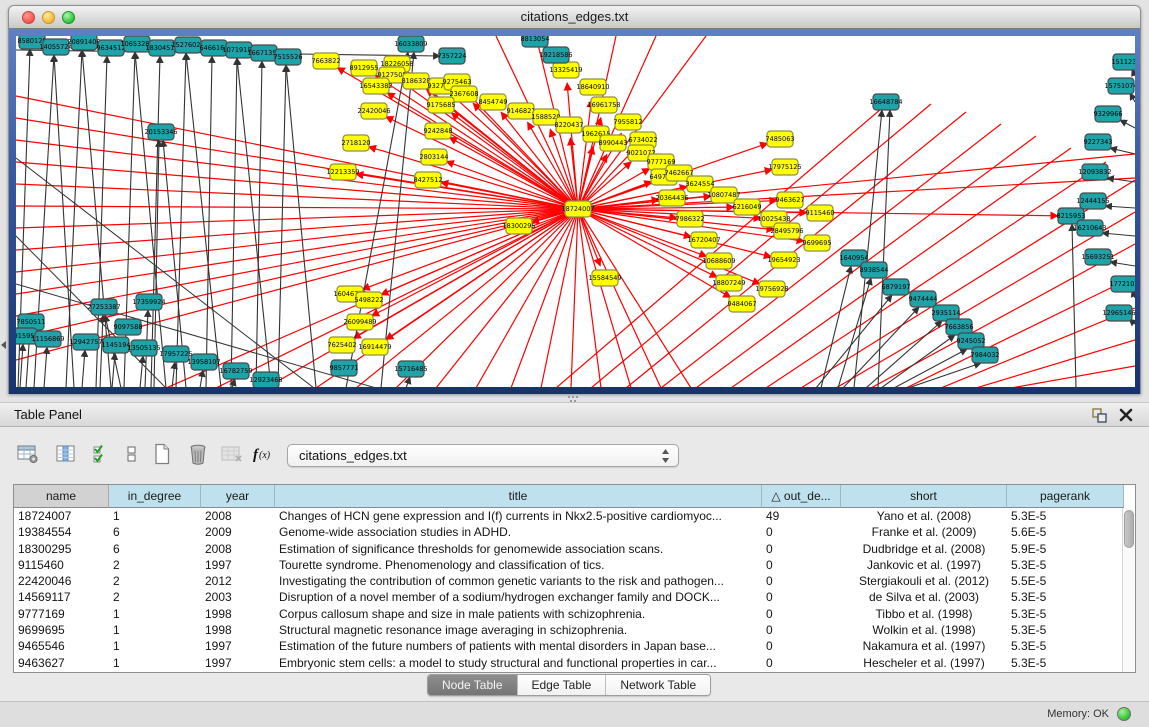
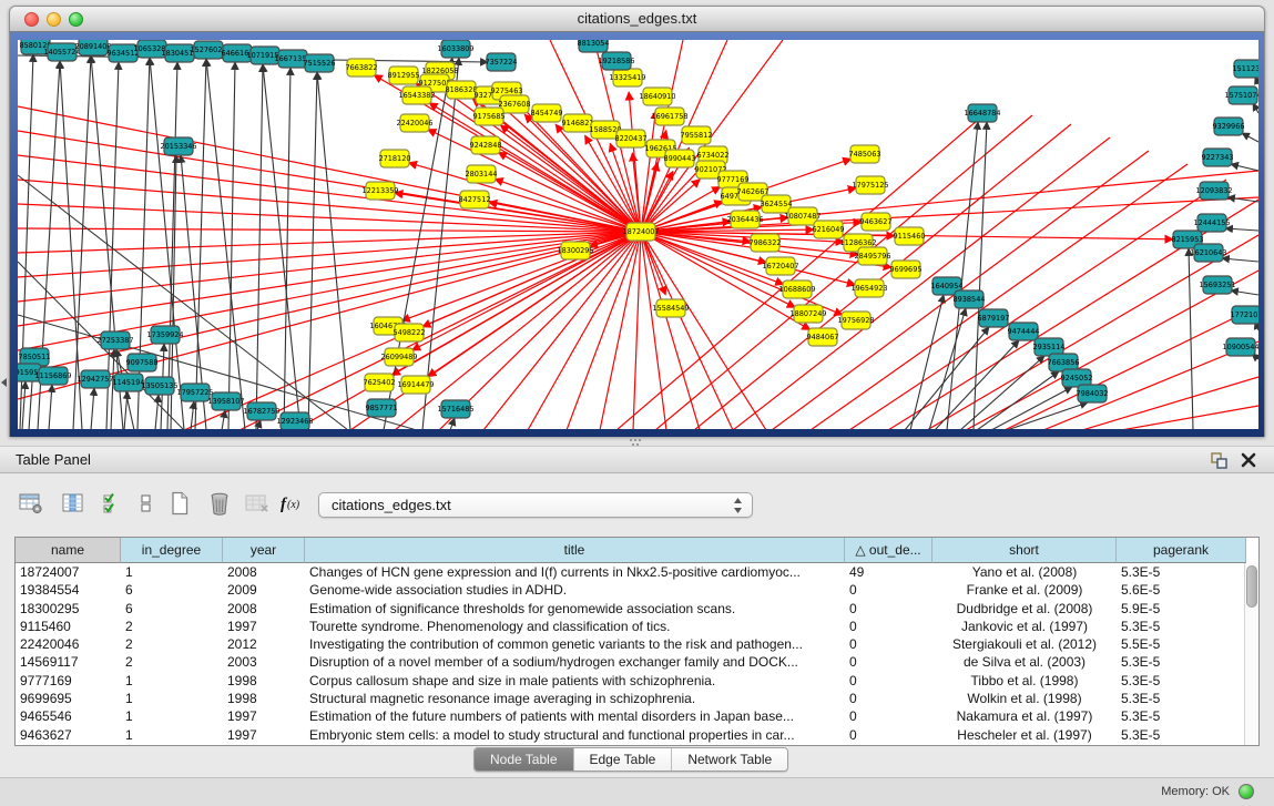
  citations_edges.txt
  18724007
  18300295
  7663822
  8912955
  18226058
  912750
  16543382
  818632
  9275463
  2367608
  9175685
  8454749
  914682
  158852
  22420046
  2718120
  2803144
  12213359
  8427512
  13325419
  18640910
  16961758
  1962615
  7955812
  8990443
  6734022
  9021072
  9777169
  7462667
  3624554
  20364436
  10807487
  7485063
  17975125
  9463627
  6216049
- 10025438
+ 11286362
  28495796
  9115460
  9699695
  7986322
  16720407
  10688609
  19654923
  15584549
  18807249
  19756928
  9484067
  5498222
  26099489
  7625402
  16914479
  858012
  1405572
  2089140
  963451
  1065328
  1830451
  1527602
  646616
  1071915
  1667135
  7515526
  20153346
  16033809
  7357224
  8813054
  19218586
  16648784
  1640954
  8938544
  151123
  1575107
  9329966
  9227343
  12093832
  12444155
  8215953
  16210643
  15693251
  177210
- 12965146
+ 10900544
  6879197
  9474444
  2935114
  7663856
  9245052
  7984032
  7850511
  91595
  11156869
  12942757
  27253387
  1145194
  13505135
  17359924
  9097588
  17957225
  13958107
  16782759
  12923468
  9857771
  15716485
  Table Panel
  f
  (x)
  citations_edges.txt
  name
  in_degree
  year
  title
  △ out_de...
  short
  pagerank
  18724007
  1
  2008
  Changes of HCN gene expression and I(f) currents in Nkx2.5-positive cardiomyoc...
  49
  Yano et al. (2008)
  5.3E-5
  19384554
  6
  2009
  Genome-wide association studies in ADHD.
  0
  Franke et al. (2009)
  5.6E-5
  18300295
  6
  2008
  Estimation of significance thresholds for genomewide association scans.
  0
  Dudbridge et al. (2008)
  5.9E-5
  9115460
  2
  1997
  Tourette syndrome. Phenomenology and classification of tics.
  0
  Jankovic et al. (1997)
  5.3E-5
  22420046
  2
  2012
  Investigating the contribution of common genetic variants to the risk and pathogen...
  0
  Stergiakouli et al. (2012)
  5.5E-5
  14569117
  2
  2003
  Disruption of a novel member of a sodium/hydrogen exchanger family and DOCK...
  0
  de Silva et al. (2003)
  5.3E-5
  9777169
  1
  1998
  Corpus callosum shape and size in male patients with schizophrenia.
  0
  Tibbo et al. (1998)
  5.3E-5
  9699695
  1
  1998
  Structural magnetic resonance image averaging in schizophrenia.
  0
  Wolkin et al. (1998)
  5.3E-5
  9465546
  1
  1997
  Estimation of the future numbers of patients with mental disorders in Japan base...
  0
  Nakamura et al. (1997)
  5.3E-5
  9463627
  1
  1997
  Embryonic stem cells: a model to study structural and functional properties in car...
  0
  Hescheler et al. (1997)
  5.3E-5
  Node Table
  Edge Table
  Network Table
  Memory: OK
